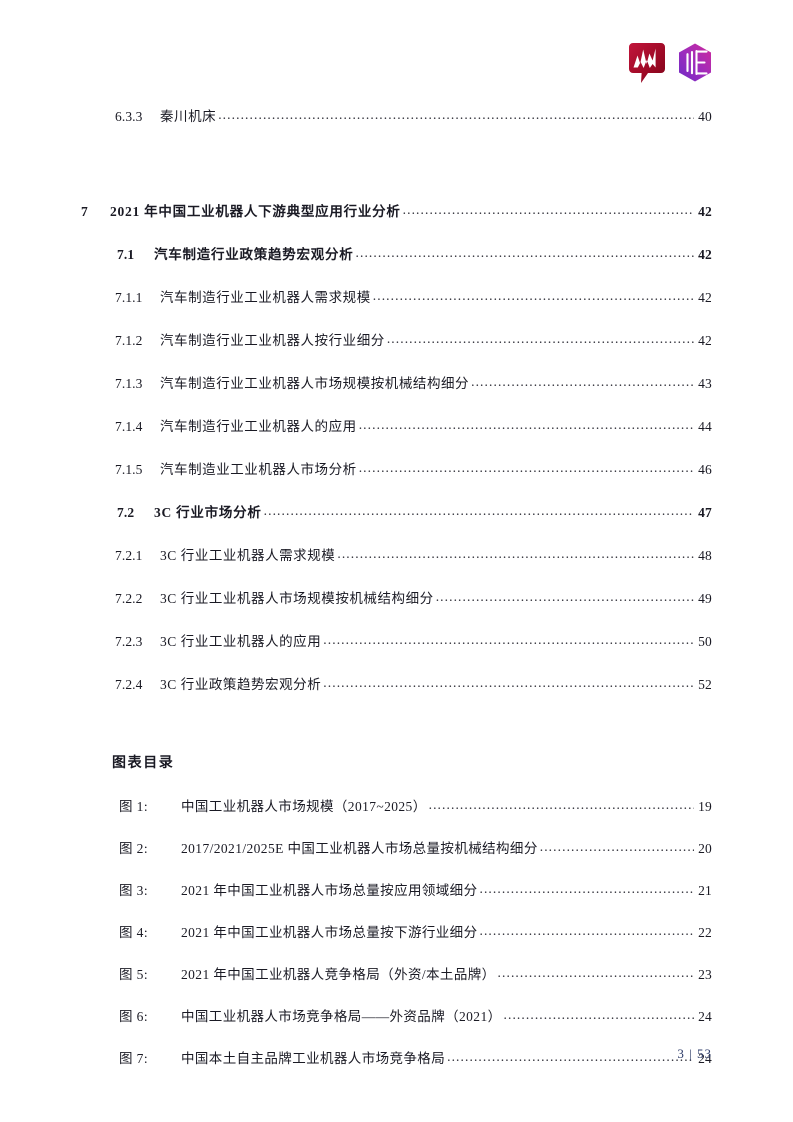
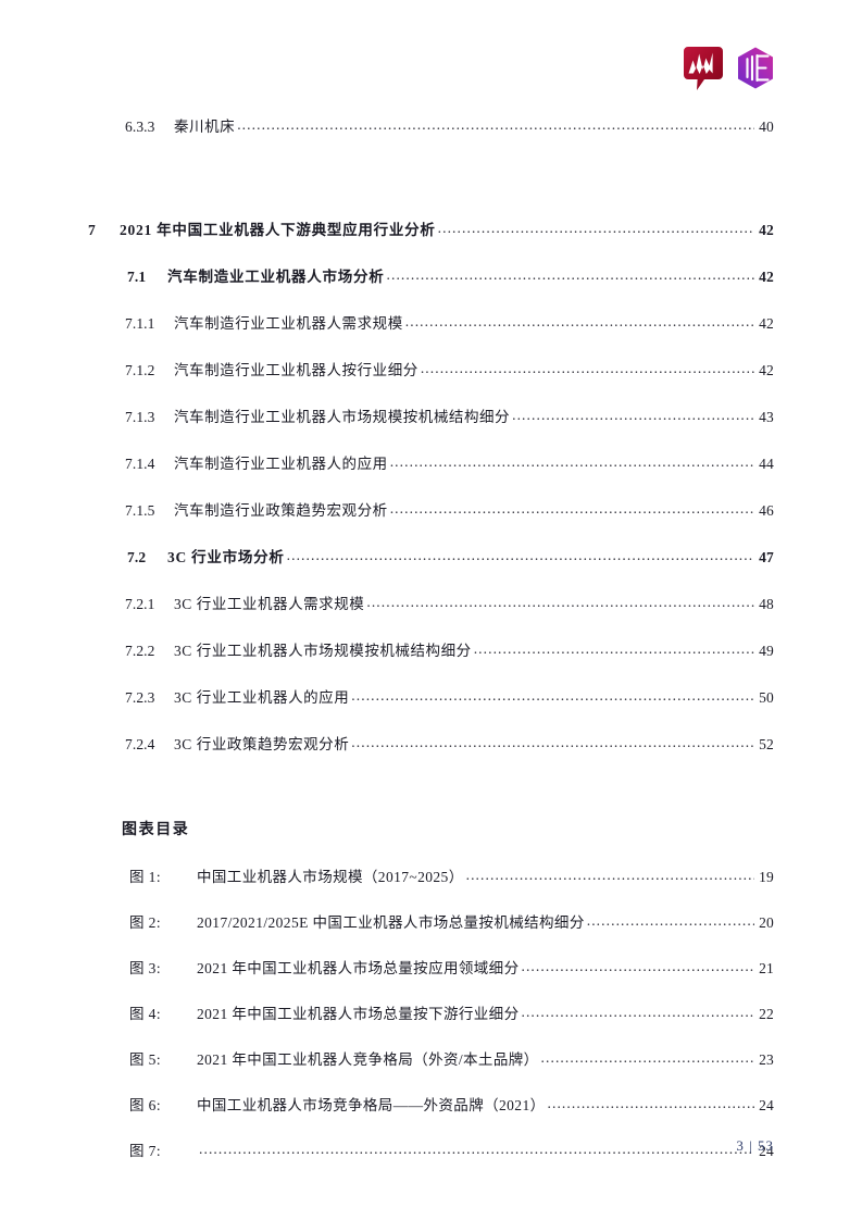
  6.3.3
  秦川机床
  40
  7
  2021 年中国工业机器人下游典型应用行业分析
  42
  7.1
- 汽车制造行业政策趋势宏观分析
+ 汽车制造业工业机器人市场分析
  42
  7.1.1
  汽车制造行业工业机器人需求规模
  42
  7.1.2
  汽车制造行业工业机器人按行业细分
  42
  7.1.3
  汽车制造行业工业机器人市场规模按机械结构细分
  43
  7.1.4
  汽车制造行业工业机器人的应用
  44
  7.1.5
- 汽车制造业工业机器人市场分析
+ 汽车制造行业政策趋势宏观分析
  46
  7.2
  3C 行业市场分析
  47
  7.2.1
  3C 行业工业机器人需求规模
  48
  7.2.2
  3C 行业工业机器人市场规模按机械结构细分
  49
  7.2.3
  3C 行业工业机器人的应用
  50
  7.2.4
  3C 行业政策趋势宏观分析
  52
  图表目录
  图 1:
  中国工业机器人市场规模（2017~2025）
  19
  图 2:
  2017/2021/2025E 中国工业机器人市场总量按机械结构细分
  20
  图 3:
  2021 年中国工业机器人市场总量按应用领域细分
  21
  图 4:
  2021 年中国工业机器人市场总量按下游行业细分
  22
  图 5:
  2021 年中国工业机器人竞争格局（外资/本土品牌）
  23
  图 6:
  中国工业机器人市场竞争格局——外资品牌（2021）
  24
  图 7:
- 中国本土自主品牌工业机器人市场竞争格局
  24
  3 | 53
